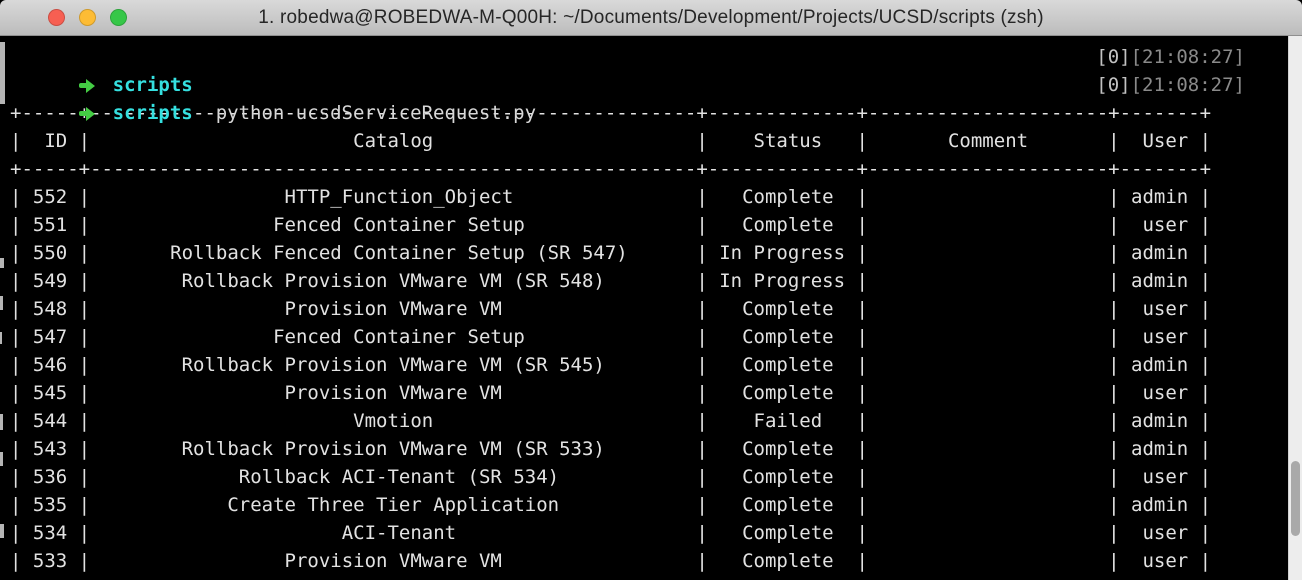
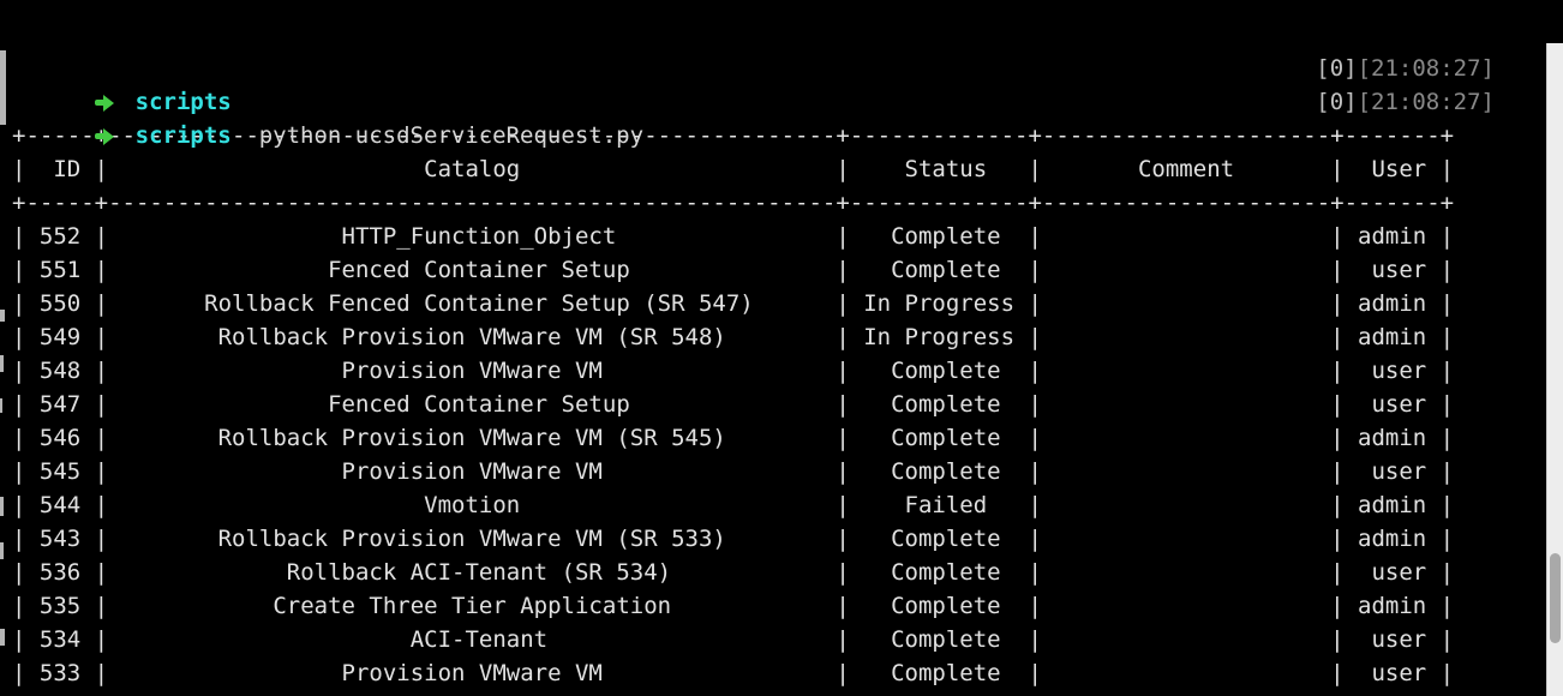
- 1. robedwa@ROBEDWA-M-Q00H: ~/Documents/Development/Projects/UCSD/scripts (zsh)
  scripts
  [0][21:08:27]
  scripts python ucsdServiceRequest.py
  [0][21:08:27]
  +----------------------------------------------------------+-------------+---------------------+-------+
  | ID | Catalog | Status | Comment | User |
  +-----+-----------------------------------------------------+-------------+---------------------+-------+
  | 552 | HTTP_Function_Object | Complete | | admin |
  | 551 | Fenced Container Setup | Complete | | user |
  | 550 | Rollback Fenced Container Setup (SR 547) | In Progress | | admin |
  | 549 | Rollback Provision VMware VM (SR 548) | In Progress | | admin |
  | 548 | Provision VMware VM | Complete | | user |
  | 547 | Fenced Container Setup | Complete | | user |
  | 546 | Rollback Provision VMware VM (SR 545) | Complete | | admin |
  | 545 | Provision VMware VM | Complete | | user |
  | 544 | Vmotion | Failed | | admin |
  | 543 | Rollback Provision VMware VM (SR 533) | Complete | | admin |
  | 536 | Rollback ACI-Tenant (SR 534) | Complete | | user |
  | 535 | Create Three Tier Application | Complete | | admin |
  | 534 | ACI-Tenant | Complete | | user |
  | 533 | Provision VMware VM | Complete | | user |
